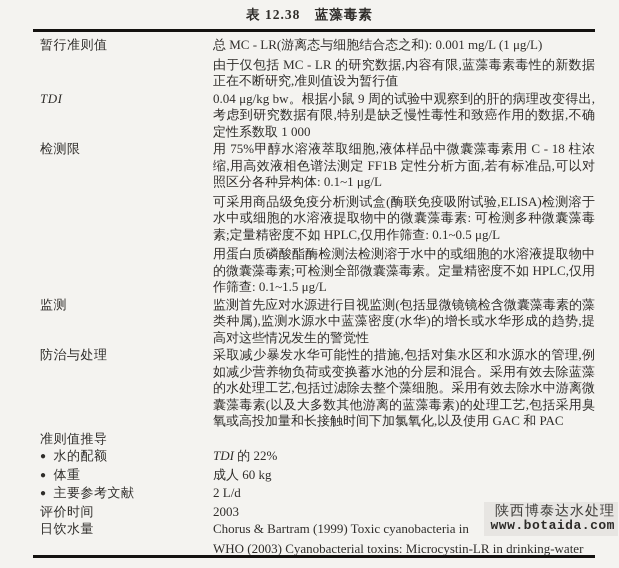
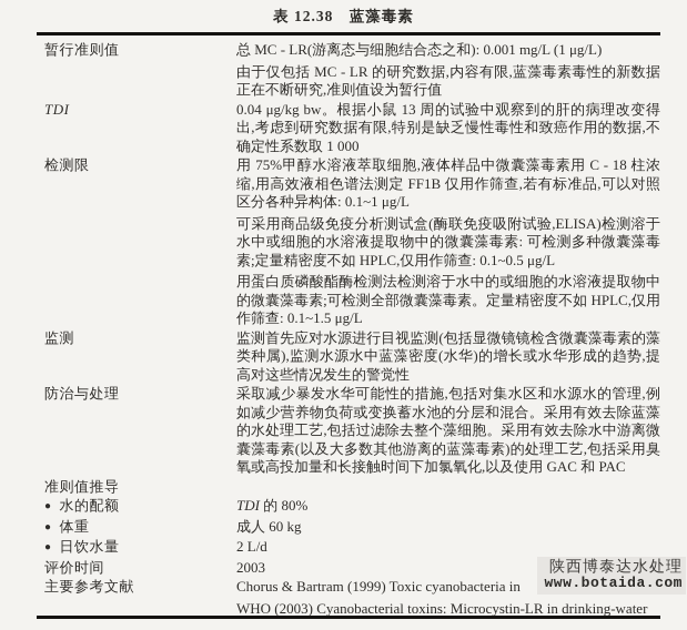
  表 12.38 蓝藻毒素
  暂行准则值
  总 MC - LR(游离态与细胞结合态之和): 0.001 mg/L (1 μg/L)
  由于仅包括 MC - LR 的研究数据,内容有限,蓝藻毒素毒性的新数据正在不断研究,准则值设为暂行值
  TDI
- 0.04 μg/kg bw。根据小鼠 9 周的试验中观察到的肝的病理改变得出,考虑到研究数据有限,特别是缺乏慢性毒性和致癌作用的数据,不确定性系数取 1 000
+ 0.04 μg/kg bw。根据小鼠 13 周的试验中观察到的肝的病理改变得出,考虑到研究数据有限,特别是缺乏慢性毒性和致癌作用的数据,不确定性系数取 1 000
  检测限
- 用 75%甲醇水溶液萃取细胞,液体样品中微囊藻毒素用 C - 18 柱浓缩,用高效液相色谱法测定 FF1B 定性分析方面,若有标准品,可以对照区分各种异构体: 0.1~1 μg/L
+ 用 75%甲醇水溶液萃取细胞,液体样品中微囊藻毒素用 C - 18 柱浓缩,用高效液相色谱法测定 FF1B 仅用作筛查,若有标准品,可以对照区分各种异构体: 0.1~1 μg/L
  可采用商品级免疫分析测试盒(酶联免疫吸附试验,ELISA)检测溶于水中或细胞的水溶液提取物中的微囊藻毒素: 可检测多种微囊藻毒素;定量精密度不如 HPLC,仅用作筛查: 0.1~0.5 μg/L
  用蛋白质磷酸酯酶检测法检测溶于水中的或细胞的水溶液提取物中的微囊藻毒素;可检测全部微囊藻毒素。定量精密度不如 HPLC,仅用作筛查: 0.1~1.5 μg/L
  监测
  监测首先应对水源进行目视监测(包括显微镜镜检含微囊藻毒素的藻类种属),监测水源水中蓝藻密度(水华)的增长或水华形成的趋势,提高对这些情况发生的警觉性
  防治与处理
  采取减少暴发水华可能性的措施,包括对集水区和水源水的管理,例如减少营养物负荷或变换蓄水池的分层和混合。采用有效去除蓝藻的水处理工艺,包括过滤除去整个藻细胞。采用有效去除水中游离微囊藻毒素(以及大多数其他游离的蓝藻毒素)的处理工艺,包括采用臭氧或高投加量和长接触时间下加氯氧化,以及使用 GAC 和 PAC
  准则值推导
  ● 水的配额
- TDI 的 22%
+ TDI 的 80%
  ● 体重
  成人 60 kg
- ● 主要参考文献
+ ● 日饮水量
  2 L/d
  评价时间
  2003
- 日饮水量
+ 主要参考文献
  Chorus & Bartram (1999) Toxic cyanobacteria in
  WHO (2003) Cyanobacterial toxins: Microcystin-LR in drinking-water
  陕西博泰达水处理
  www.botaida.com
